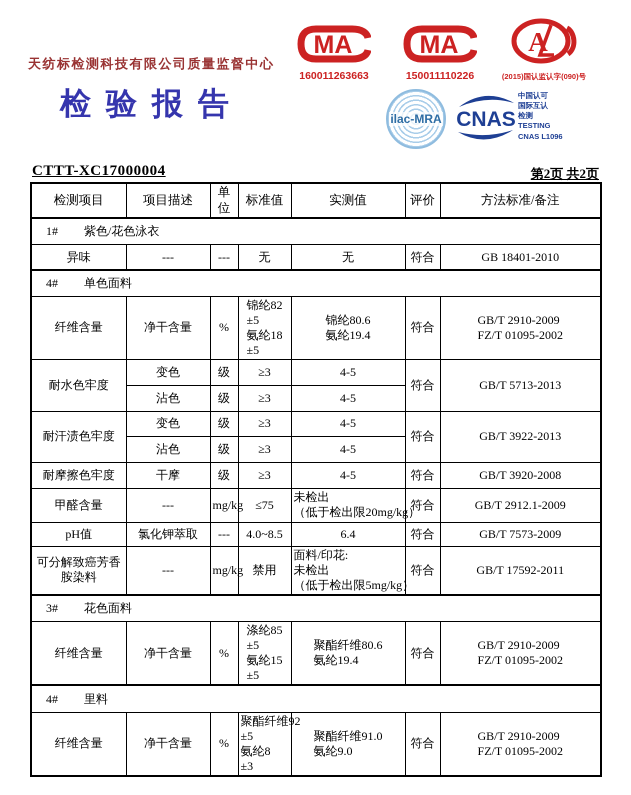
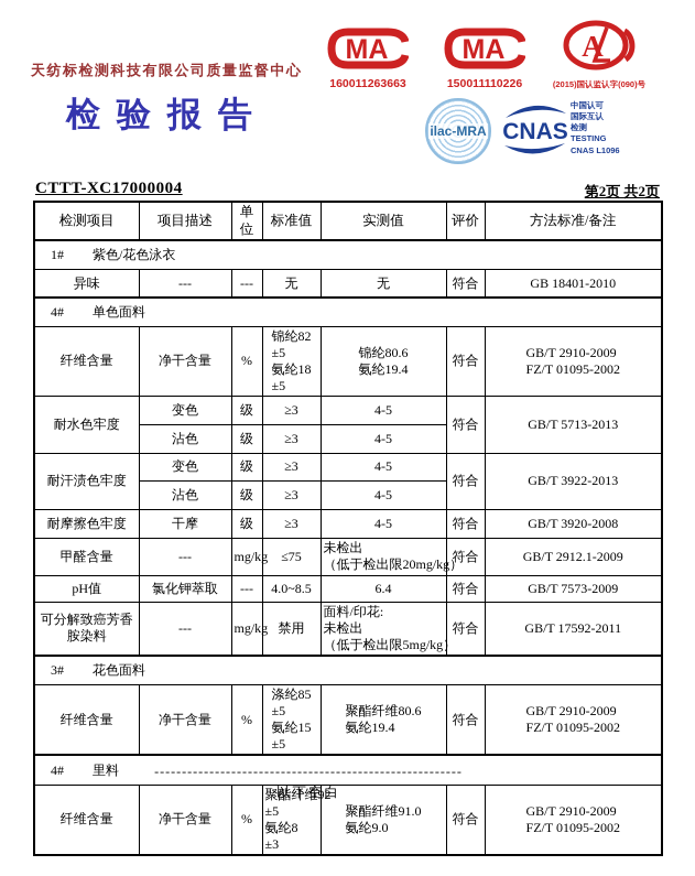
  天纺标检测科技有限公司质量监督中心
  检验报告
  MA
  160011263663
  MA
  150011110226
  A
  (2015)国认监认字(090)号
  ilac-MRA
  CNAS
  中国认可
  国际互认
  检测
  TESTING
  CNAS L1096
  CTTT-XC17000004
  第2页 共2页
  检测项目	项目描述	单位	标准值	实测值	评价	方法标准/备注
  1# 紫色/花色泳衣
  异味	---	---	无	无	符合	GB 18401-2010
  4# 单色面料
  纤维含量	净干含量	%	锦纶82±5氨纶18±5	锦纶80.6氨纶19.4	符合	GB/T 2910-2009FZ/T 01095-2002
  耐水色牢度	变色	级	≥3	4-5	符合	GB/T 5713-2013
  沾色	级	≥3	4-5
  耐汗渍色牢度	变色	级	≥3	4-5	符合	GB/T 3922-2013
  沾色	级	≥3	4-5
  耐摩擦色牢度	干摩	级	≥3	4-5	符合	GB/T 3920-2008
  甲醛含量	---	mg/kg	≤75	未检出（低于检出限20mg/kg）	符合	GB/T 2912.1-2009
  pH值	氯化钾萃取	---	4.0~8.5	6.4	符合	GB/T 7573-2009
  可分解致癌芳香胺染料	---	mg/kg	禁用	面料/印花:未检出（低于检出限5mg/kg）	符合	GB/T 17592-2011
  3# 花色面料
  纤维含量	净干含量	%	涤纶85±5氨纶15±5	聚酯纤维80.6氨纶19.4	符合	GB/T 2910-2009FZ/T 01095-2002
  4# 里料
  纤维含量	净干含量	%	聚酯纤维92±5氨纶8±3	聚酯纤维91.0氨纶9.0	符合	GB/T 2910-2009FZ/T 01095-2002
+ --------------------------------------------------------
+ 以下空白
